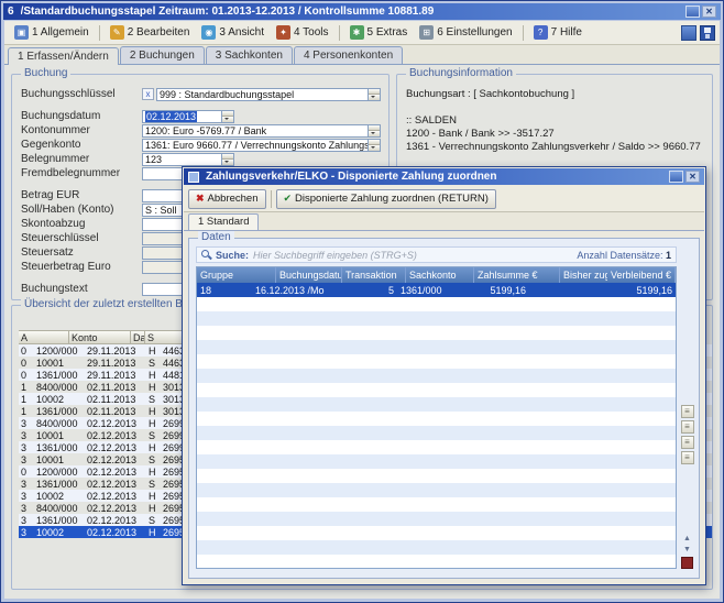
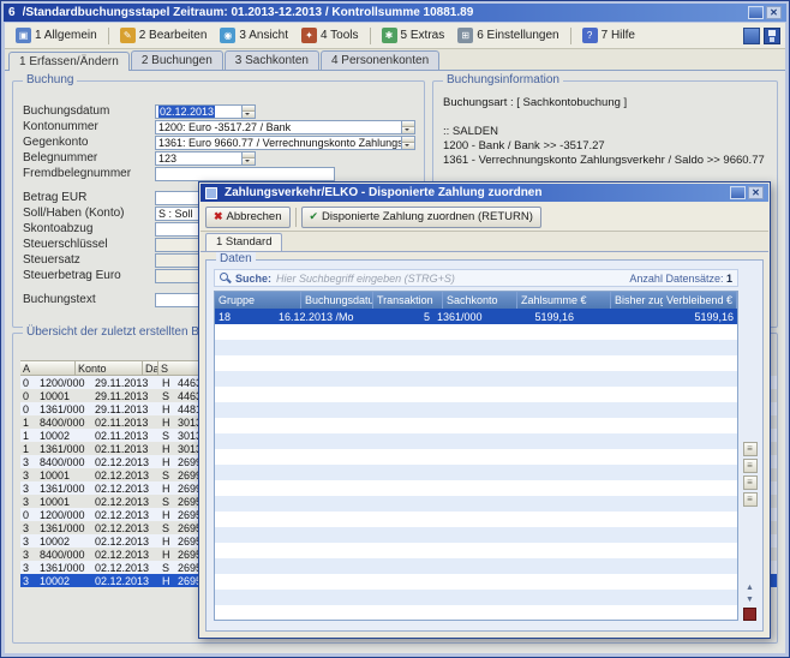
  6
  /Standardbuchungsstapel Zeitraum: 01.2013-12.2013 / Kontrollsumme 10881.89
  ✕
  ▣
  1 Allgemein
  ✎
  2 Bearbeiten
  ◉
  3 Ansicht
  ✦
  4 Tools
  ✱
  5 Extras
  ⊞
  6 Einstellungen
  ?
  7 Hilfe
  1 Erfassen/Ändern
  2 Buchungen
  3 Sachkonten
  4 Personenkonten
  Buchung
- Buchungsschlüssel
- x
- 999 : Standardbuchungsstapel
  Buchungsdatum
  02.12.2013
  Kontonummer
- 1200: Euro -5769.77 / Bank
+ 1200: Euro -3517.27 / Bank
  Gegenkonto
  1361: Euro 9660.77 / Verrechnungskonto Zahlungs
  Belegnummer
  123
  Fremdbelegnummer
  Betrag EUR
  Soll/Haben (Konto)
  S : Soll
  Skontoabzug
  Steuerschlüssel
  Steuersatz
  Steuerbetrag Euro
  Buchungstext
  Buchungsinformation
  Buchungsart : [ Sachkontobuchung ]
  :: SALDEN
  1200 - Bank / Bank >> -3517.27
  1361 - Verrechnungskonto Zahlungsverkehr / Saldo >> 9660.77
  Übersicht der zuletzt erstellten B
  A
  Konto
  S
  0
  1200/000
  29.11.2013
  H
  446
  0
  10001
  29.11.2013
  S
  446
  0
  1361/000
  29.11.2013
  H
  448
  1
  8400/000
  02.11.2013
  H
  301
  1
  10002
  02.11.2013
  S
  301
  1
  1361/000
  02.11.2013
  H
  301
  3
  8400/000
  02.12.2013
  H
  269
  3
  10001
  02.12.2013
  S
  269
  3
  1361/000
  02.12.2013
  H
  269
  3
  10001
  02.12.2013
  S
  269
  0
  1200/000
  02.12.2013
  H
  269
  3
  1361/000
  02.12.2013
  S
  269
  3
  10002
  02.12.2013
  H
  269
  3
  8400/000
  02.12.2013
  H
  269
  3
  1361/000
  02.12.2013
  S
  269
  3
  10002
  02.12.2013
  H
  269
  Zahlungsverkehr/ELKO - Disponierte Zahlung zuordnen
  ✕
  ✖
  Abbrechen
  ✔
  Disponierte Zahlung zuordnen (RETURN)
  1 Standard
  Daten
  Suche:
  Hier Suchbegriff eingeben (STRG+S)
  Anzahl Datensätze: 1
  Gruppe
  Buchungsdatu
  Transaktion
  Sachkonto
  Zahlsumme €
  Verbleibend €
  18
  16.12.2013 /Mo
  5
  1361/000
  5199,16
  5199,16
  ≡
  ≡
  ≡
  ≡
